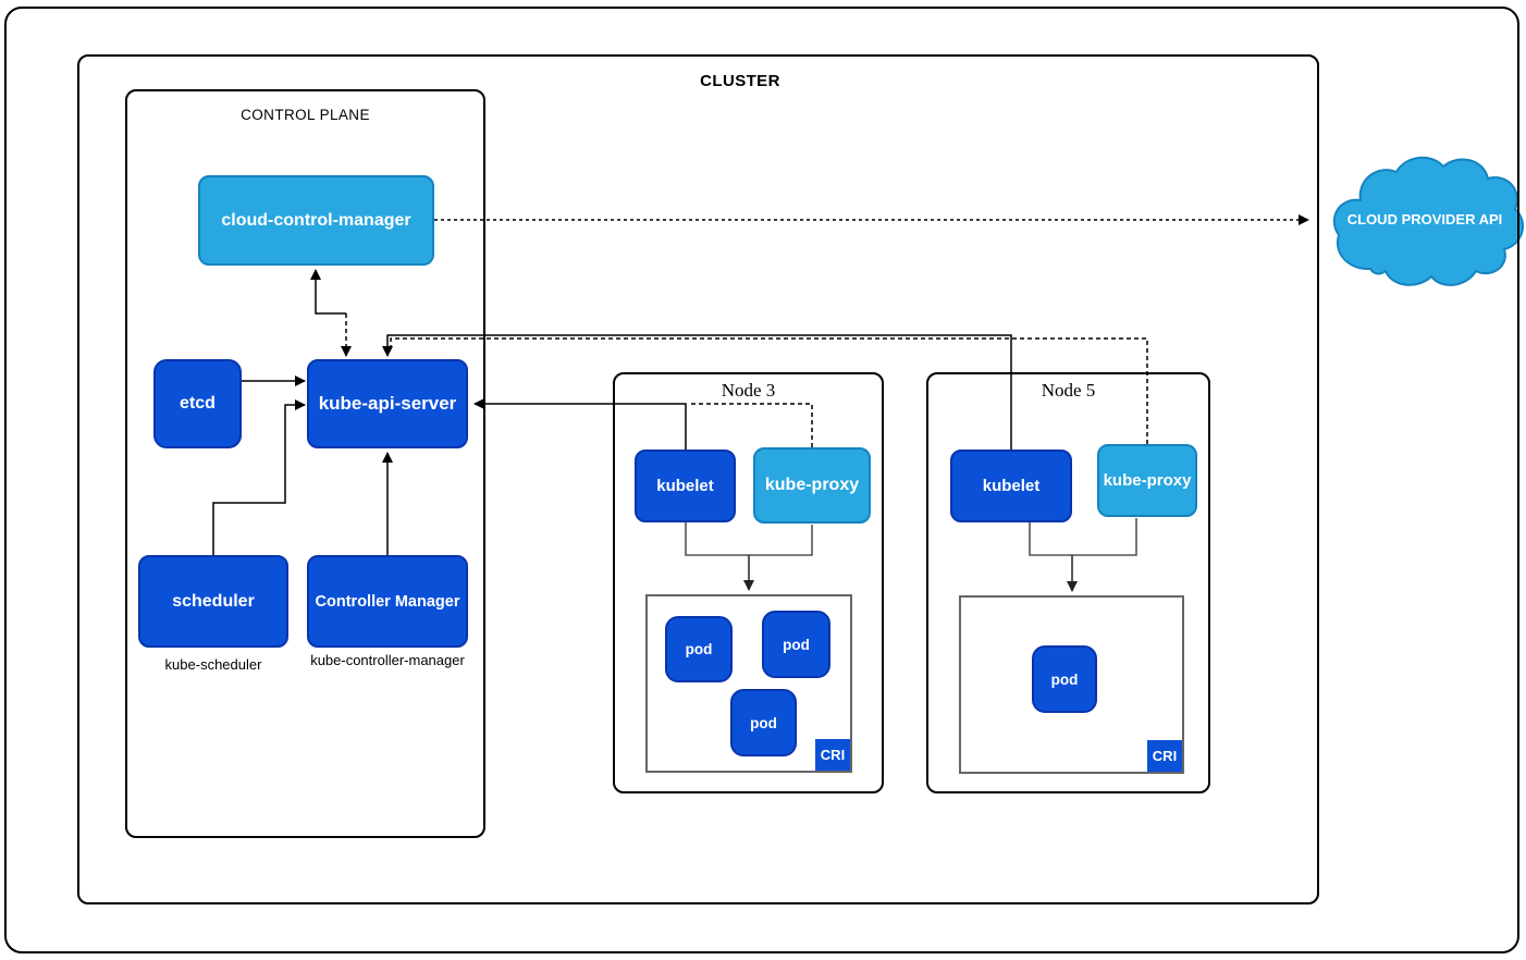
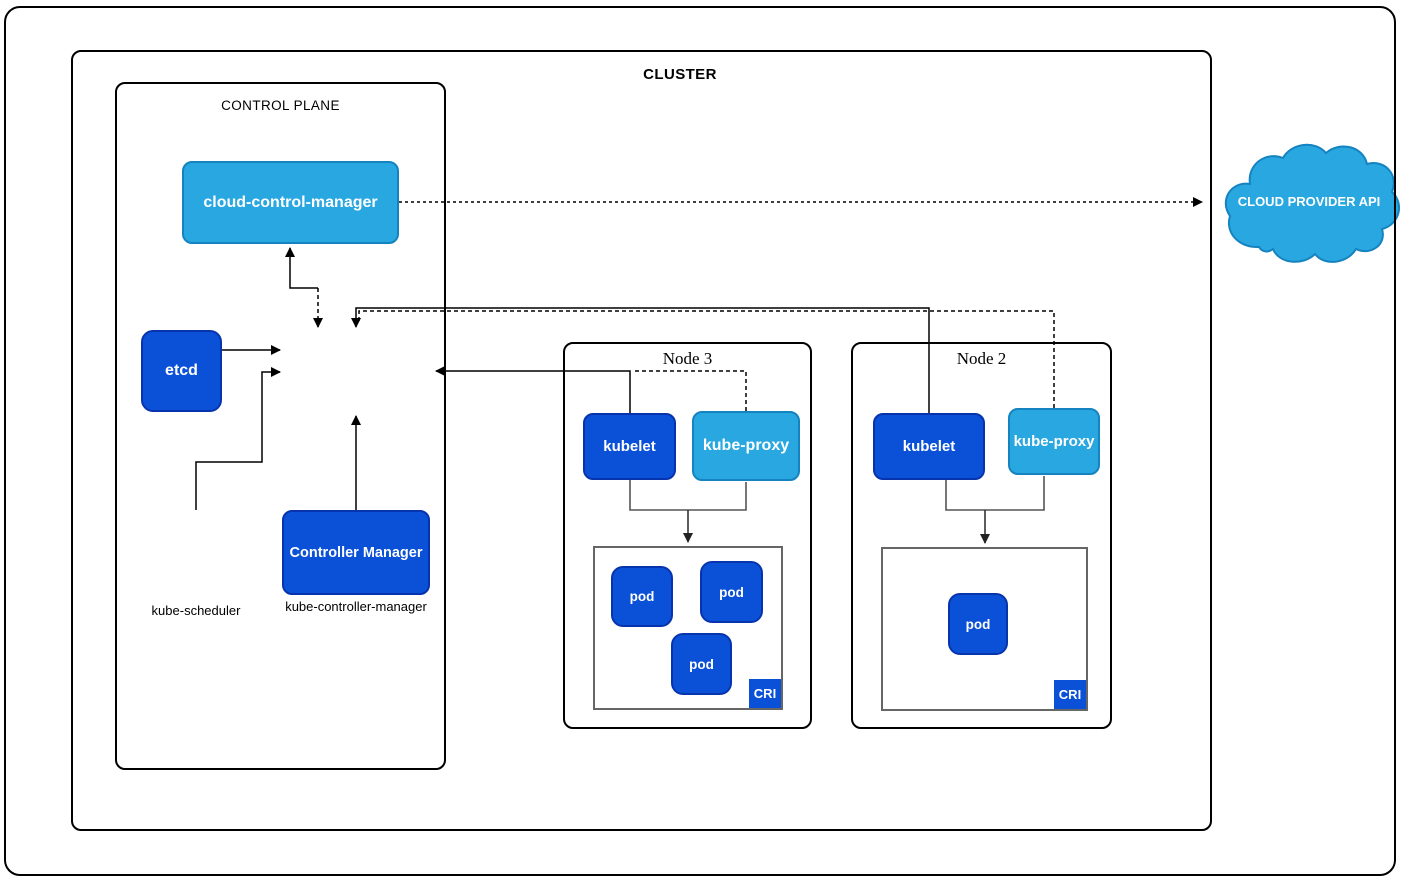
  CLUSTER
  CONTROL PLANE
  cloud-control-manager
  etcd
- kube-api-server
- scheduler
  Controller Manager
  kube-scheduler
  kube-controller-manager
  Node 3
  kubelet
  kube-proxy
  pod
  pod
  pod
  CRI
- Node 5
+ Node 2
  kubelet
  kube-proxy
  pod
  CRI
  CLOUD PROVIDER API
